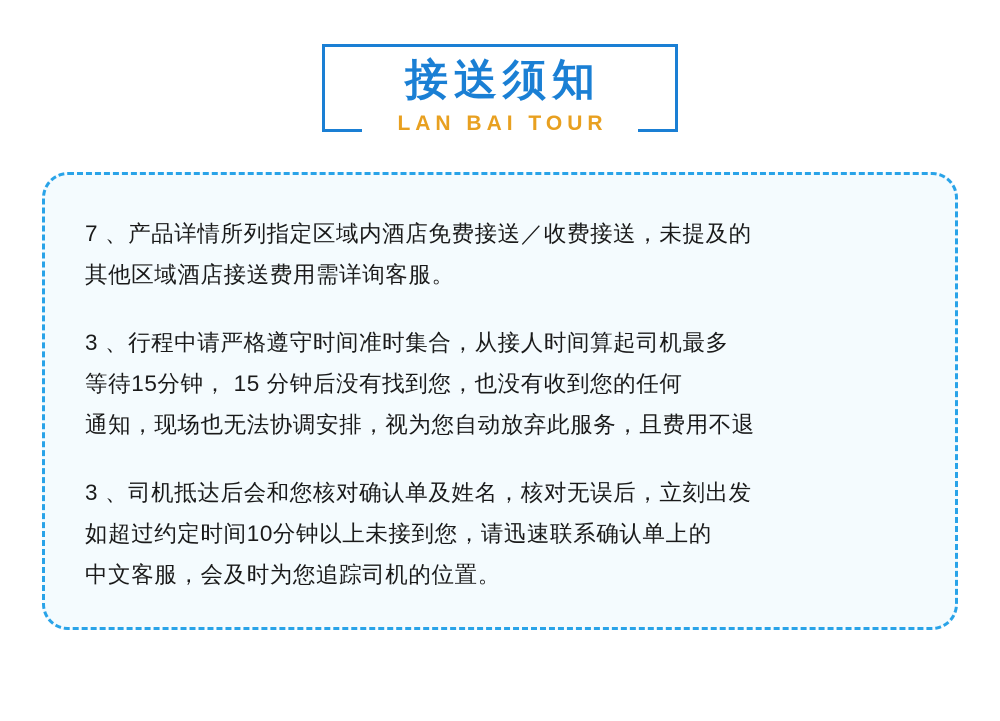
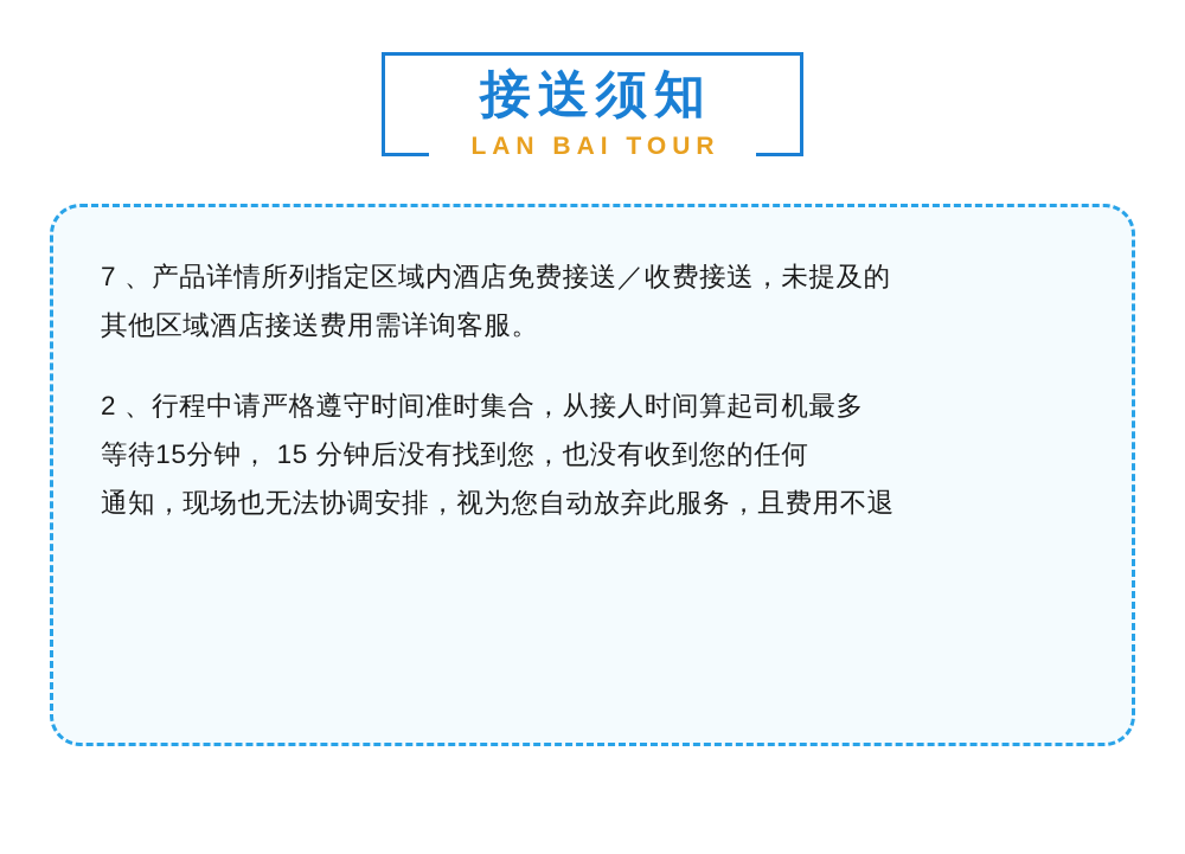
  接送须知
  LAN BAI TOUR
  7 、产品详情所列指定区域内酒店免费接送／收费接送，未提及的
  其他区域酒店接送费用需详询客服。
- 3 、行程中请严格遵守时间准时集合，从接人时间算起司机最多
+ 2 、行程中请严格遵守时间准时集合，从接人时间算起司机最多
  等待15分钟， 15 分钟后没有找到您，也没有收到您的任何
  通知，现场也无法协调安排，视为您自动放弃此服务，且费用不退
- 3 、司机抵达后会和您核对确认单及姓名，核对无误后，立刻出发
- 如超过约定时间10分钟以上未接到您，请迅速联系确认单上的
- 中文客服，会及时为您追踪司机的位置。
